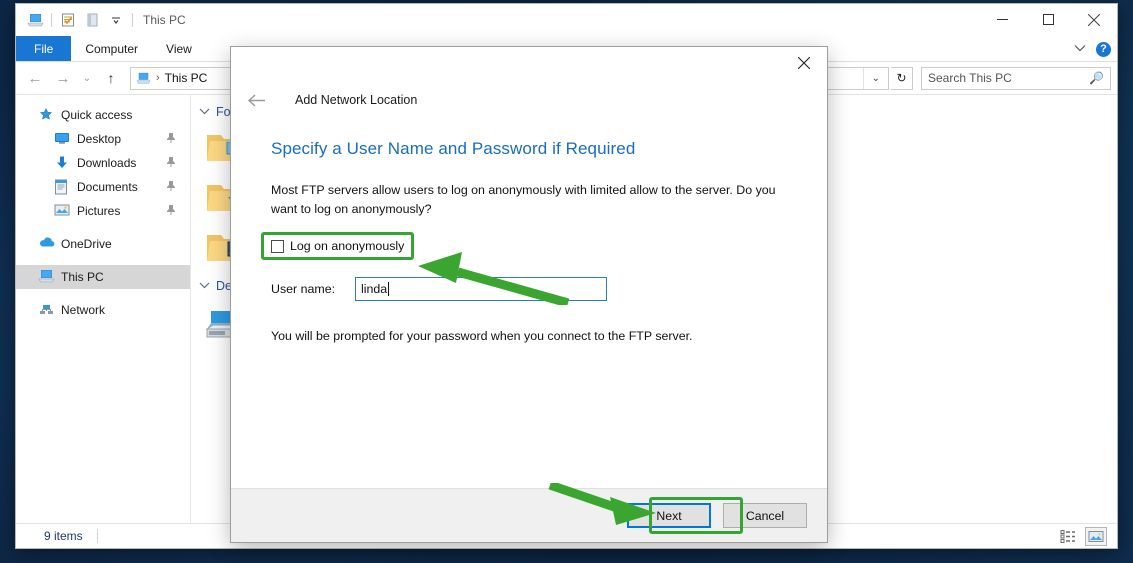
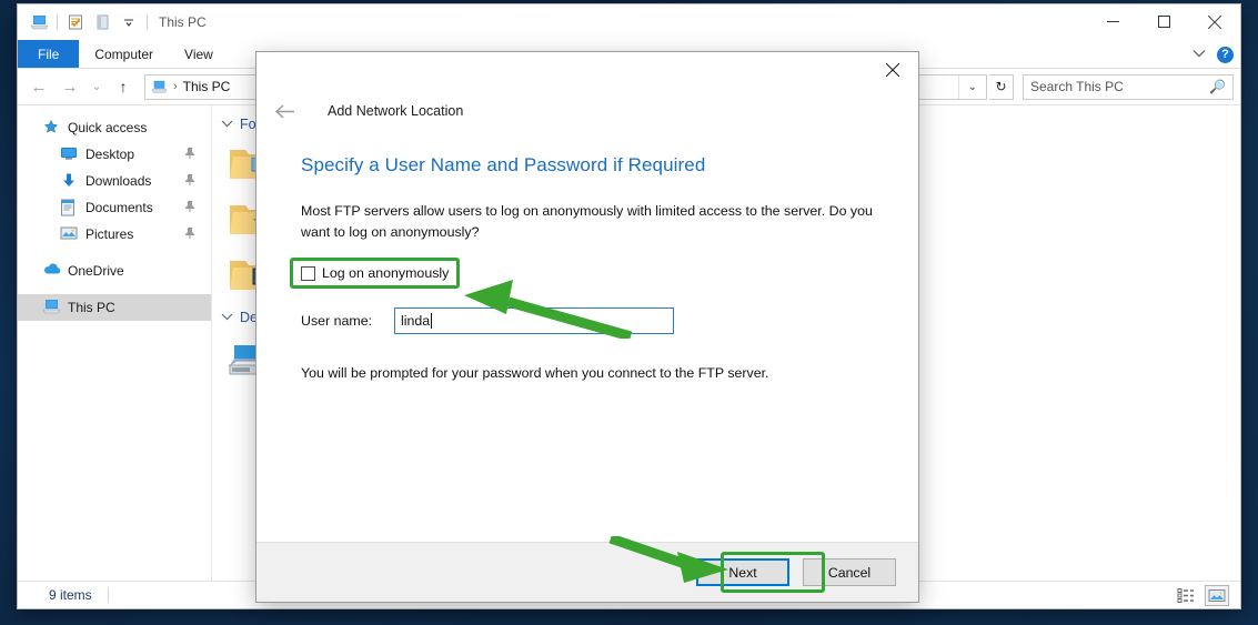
  This PC
  File
  Computer
  View
  ?
  ←
  →
  ⌄
  ↑
  ›
  This PC
  ⌄
  ↻
  Search This PC
  Quick access
  Desktop
  Downloads
  Documents
  Pictures
  OneDrive
  This PC
- Network
  9 items
  Add Network Location
  Specify a User Name and Password if Required
- Most FTP servers allow users to log on anonymously with limited allow to the server. Do you want to log on anonymously?
+ Most FTP servers allow users to log on anonymously with limited access to the server. Do you want to log on anonymously?
  Log on anonymously
  User name:
  linda
  You will be prompted for your password when you connect to the FTP server.
  Next
  Cancel
